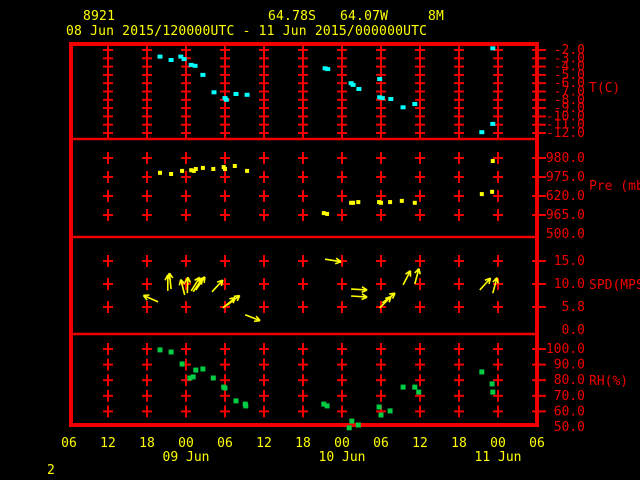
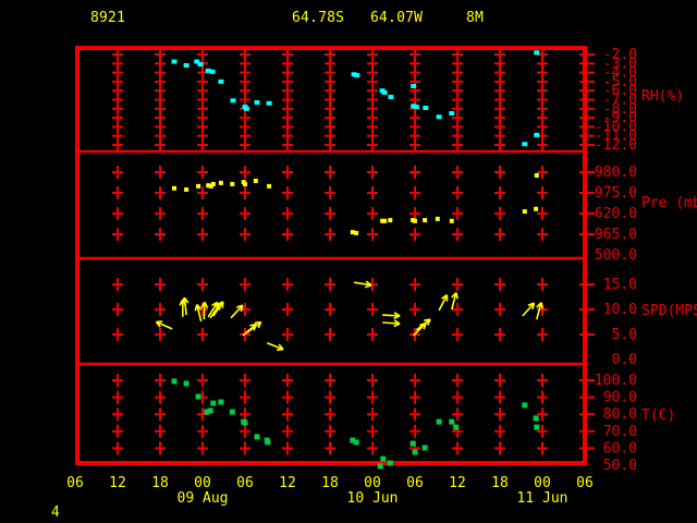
  8921
  64.78S
  64.07W
  8M
- 08 Jun 2015/120000UTC - 11 Jun 2015/000000UTC
- 2
+ 4
  -2.0
  -3.0
  -4.0
  -5.0
  -6.0
  -7.0
  -8.0
  -9.0
  -10.0
  -11.0
  -12.0
- T(C)
+ RH(%)
  980.0
  975.0
  620.0
  965.0
  500.0
  Pre (m
  15.0
  10.0
- 5.8
+ 5.0
  0.0
  SPD(MP
  100.0
  90.0
  80.0
  70.0
  60.0
  50.0
- RH(%)
+ T(C)
  06
  12
  18
  00
  06
  12
  18
  00
  06
  12
  18
  00
  06
- 09 Jun
+ 09 Aug
  10 Jun
  11 Jun
